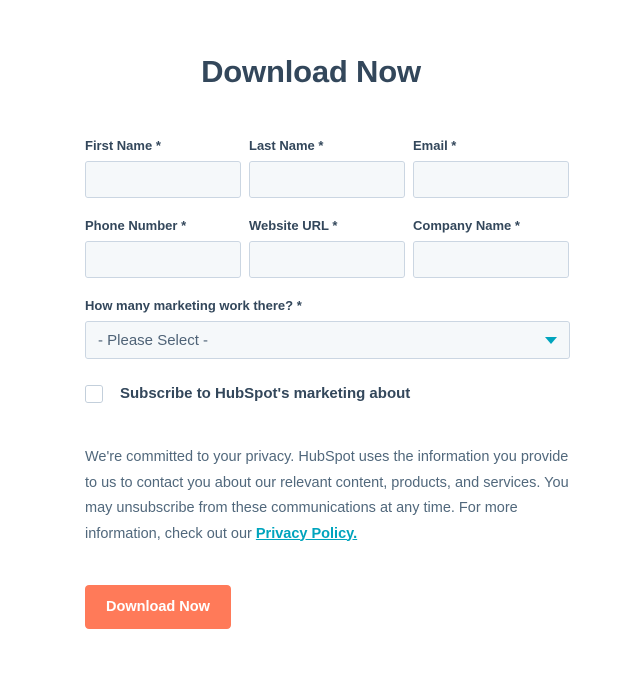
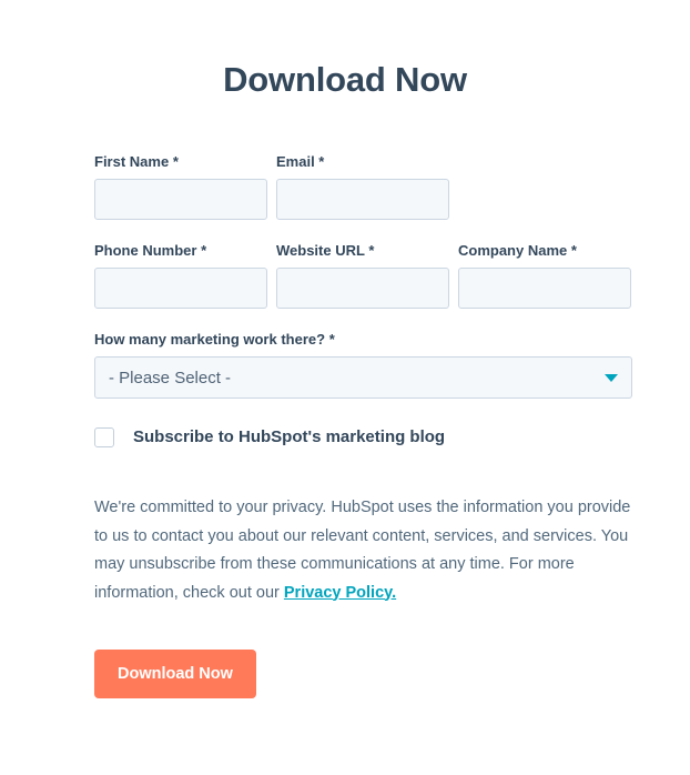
  Download Now
  First Name *
- Last Name *
  Email *
  Phone Number *
  Website URL *
  Company Name *
  How many marketing work there? *
  - Please Select -
- Subscribe to HubSpot's marketing about
+ Subscribe to HubSpot's marketing blog
- We're committed to your privacy. HubSpot uses the information you provide to us to contact you about our relevant content, products, and services. You may unsubscribe from these communications at any time. For more information, check out our Privacy Policy.
+ We're committed to your privacy. HubSpot uses the information you provide to us to contact you about our relevant content, services, and services. You may unsubscribe from these communications at any time. For more information, check out our Privacy Policy.
  Download Now
